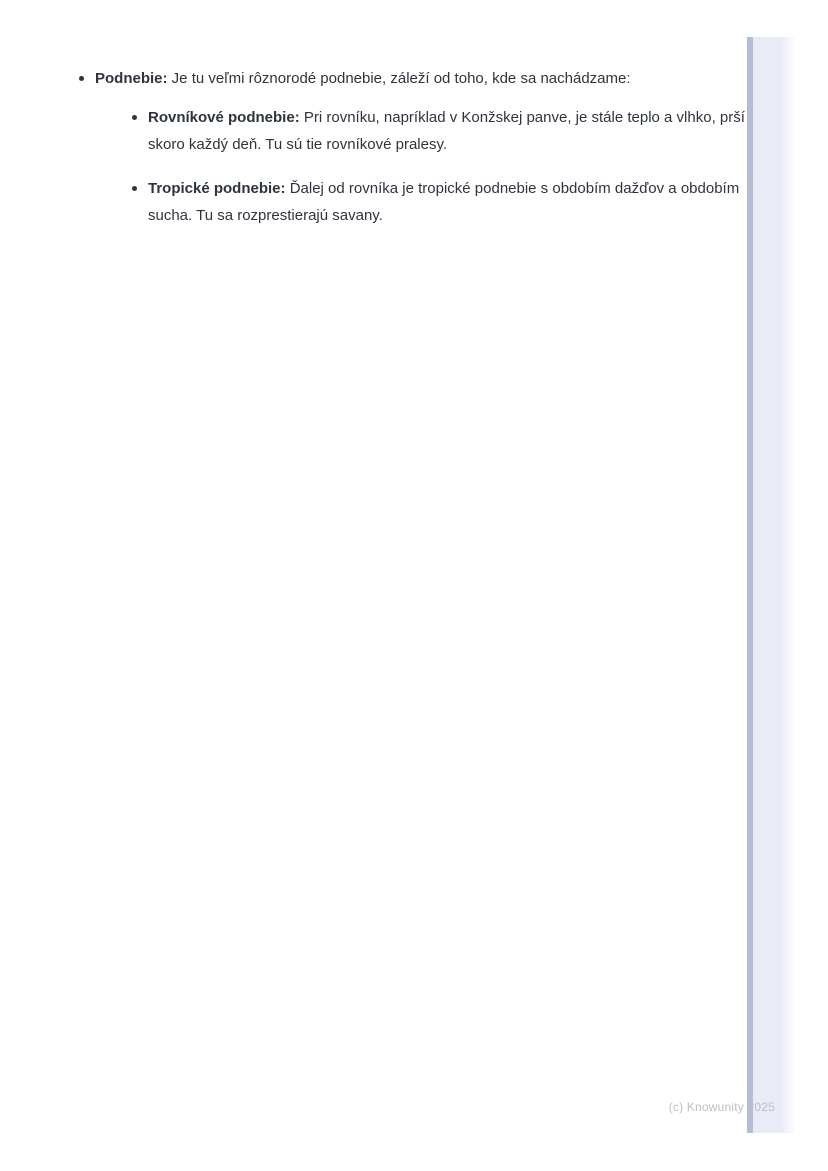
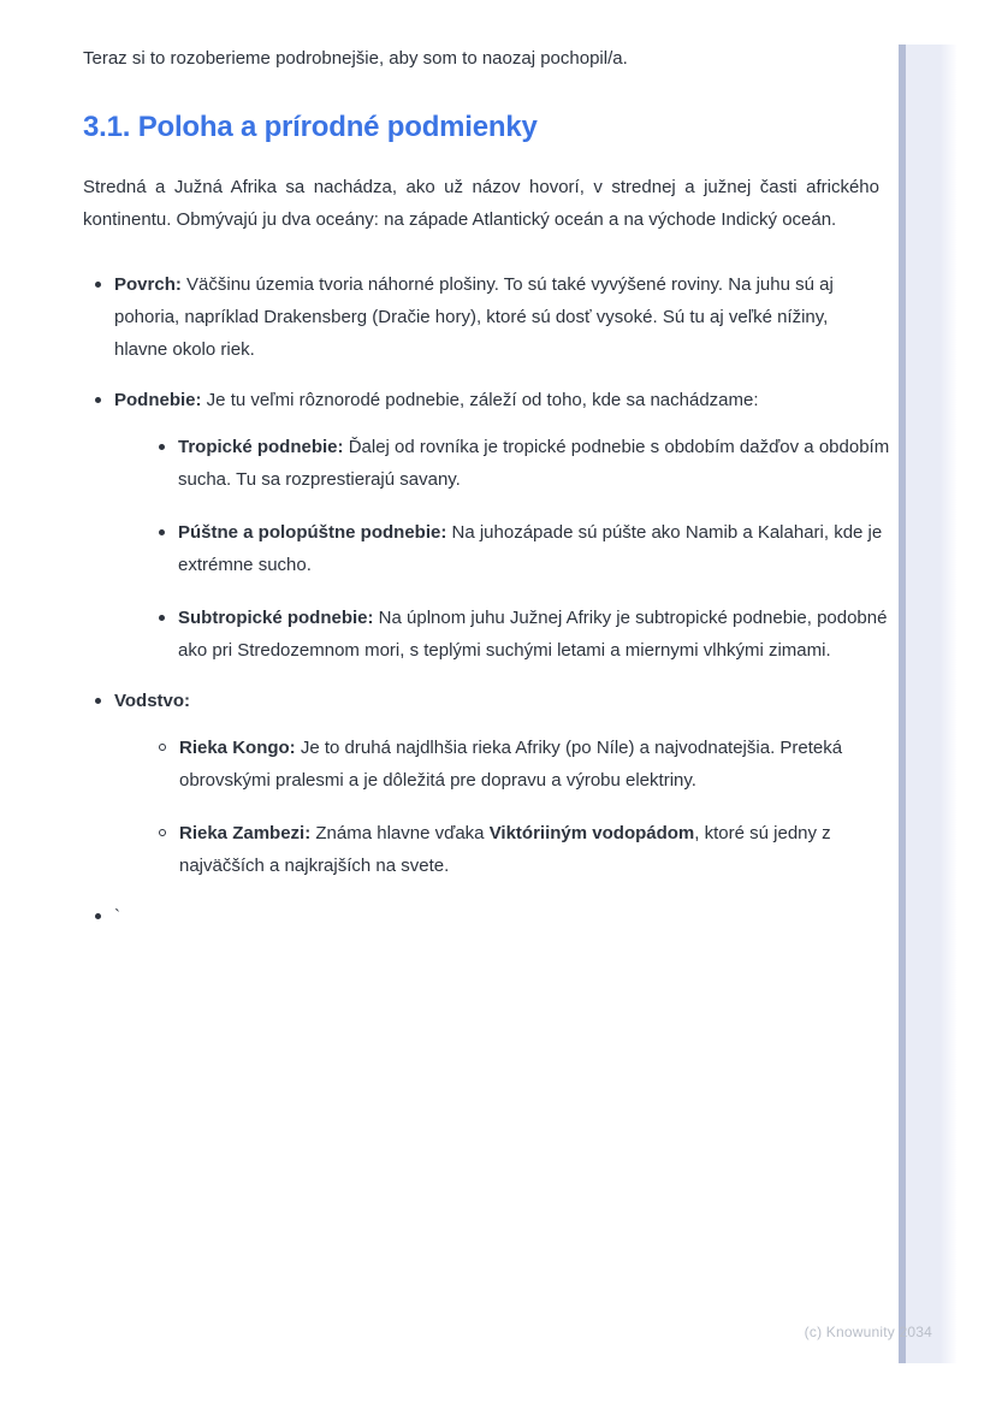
+ Teraz si to rozoberieme podrobnejšie, aby som to naozaj pochopil/a.
+ 3.1. Poloha a prírodné podmienky
+ Stredná a Južná Afrika sa nachádza, ako už názov hovorí, v strednej a južnej časti afrického kontinentu. Obmývajú ju dva oceány: na západe Atlantický oceán a na východe Indický oceán.
+ Povrch: Väčšinu územia tvoria náhorné plošiny. To sú také vyvýšené roviny. Na juhu sú aj pohoria, napríklad Drakensberg (Dračie hory), ktoré sú dosť vysoké. Sú tu aj veľké nížiny, hlavne okolo riek.
  Podnebie: Je tu veľmi rôznorodé podnebie, záleží od toho, kde sa nachádzame:
- Rovníkové podnebie: Pri rovníku, napríklad v Konžskej panve, je stále teplo a vlhko, prší skoro každý deň. Tu sú tie rovníkové pralesy.
  Tropické podnebie: Ďalej od rovníka je tropické podnebie s obdobím dažďov a obdobím sucha. Tu sa rozprestierajú savany.
+ Púštne a polopúštne podnebie: Na juhozápade sú púšte ako Namib a Kalahari, kde je extrémne sucho.
+ Subtropické podnebie: Na úplnom juhu Južnej Afriky je subtropické podnebie, podobné ako pri Stredozemnom mori, s teplými suchými letami a miernymi vlhkými zimami.
+ Vodstvo:
+ Rieka Kongo: Je to druhá najdlhšia rieka Afriky (po Níle) a najvodnatejšia. Preteká obrovskými pralesmi a je dôležitá pre dopravu a výrobu elektriny.
+ Rieka Zambezi: Známa hlavne vďaka Viktóriiným vodopádom, ktoré sú jedny z najväčších a najkrajších na svete.
+ `
- (c) Knowunity 2025
+ (c) Knowunity 2034
